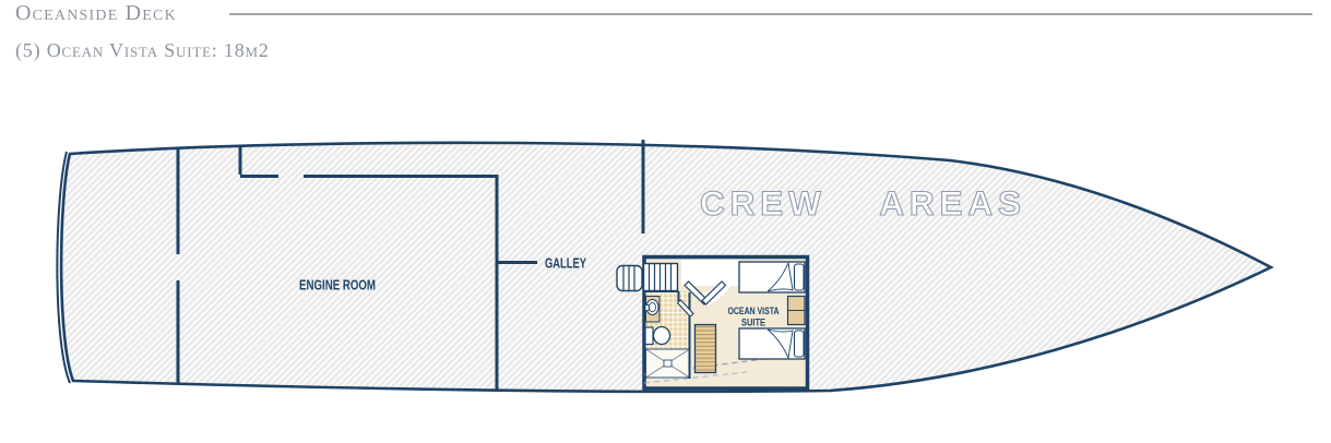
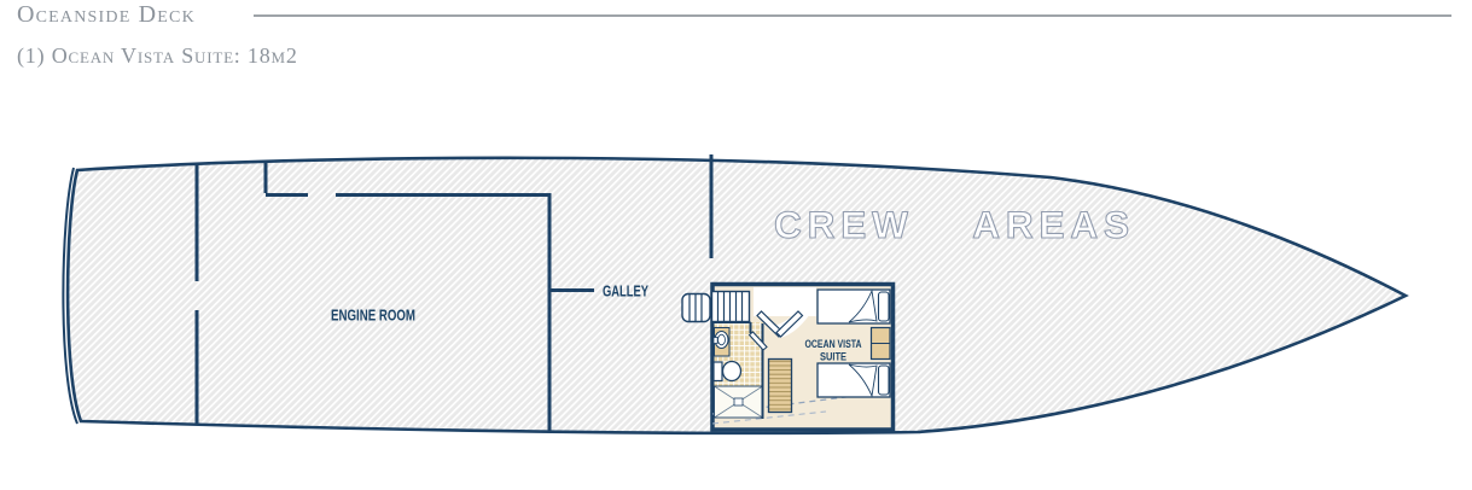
  Oceanside Deck
- (5) Ocean Vista Suite: 18m2
+ (1) Ocean Vista Suite: 18m2
  CREW AREAS
  ENGINE ROOM
  GALLEY
  OCEAN VISTA
  SUITE
